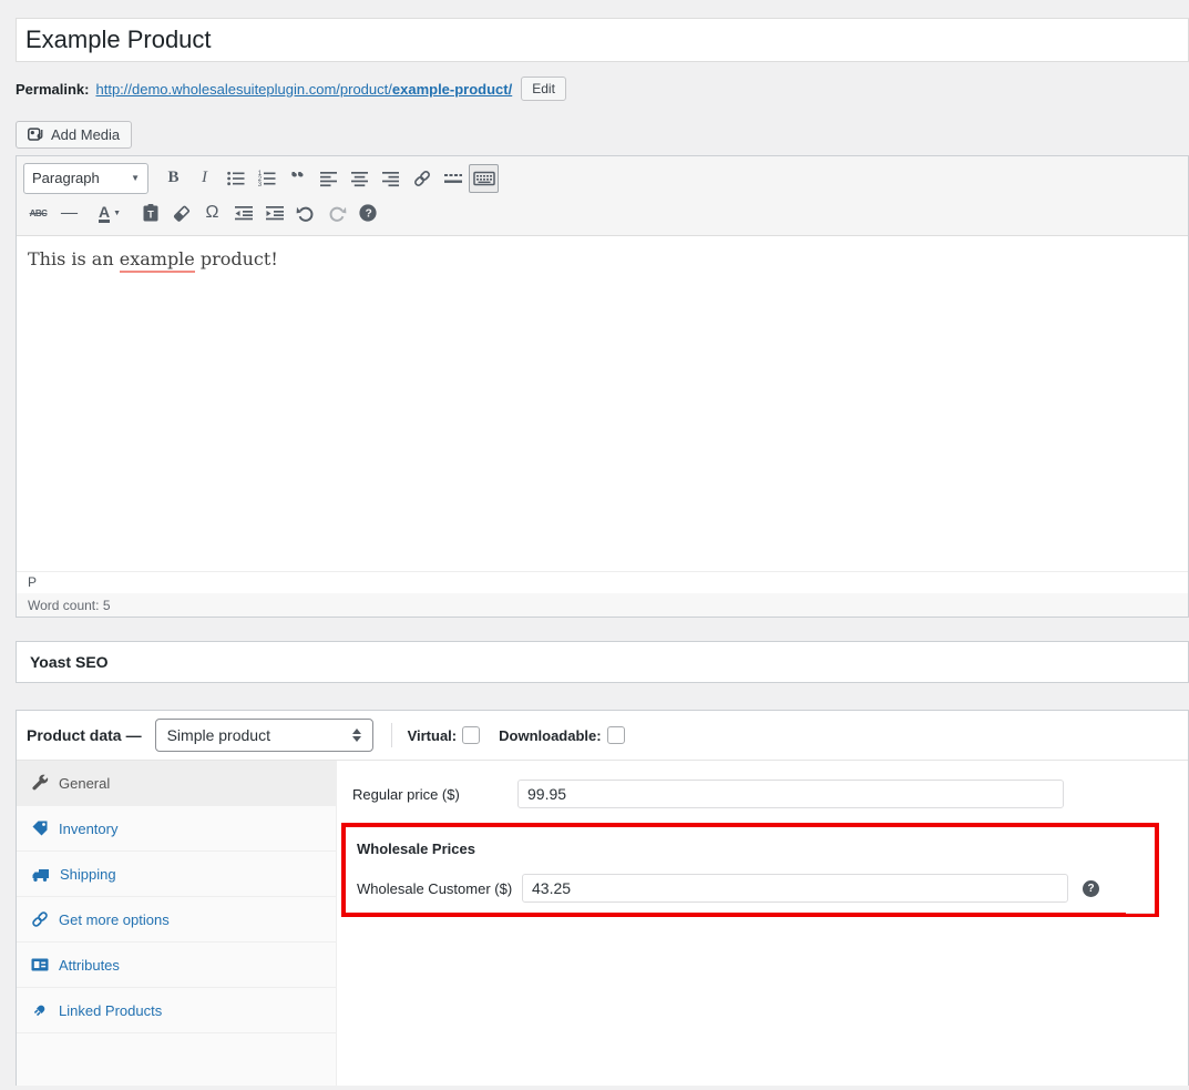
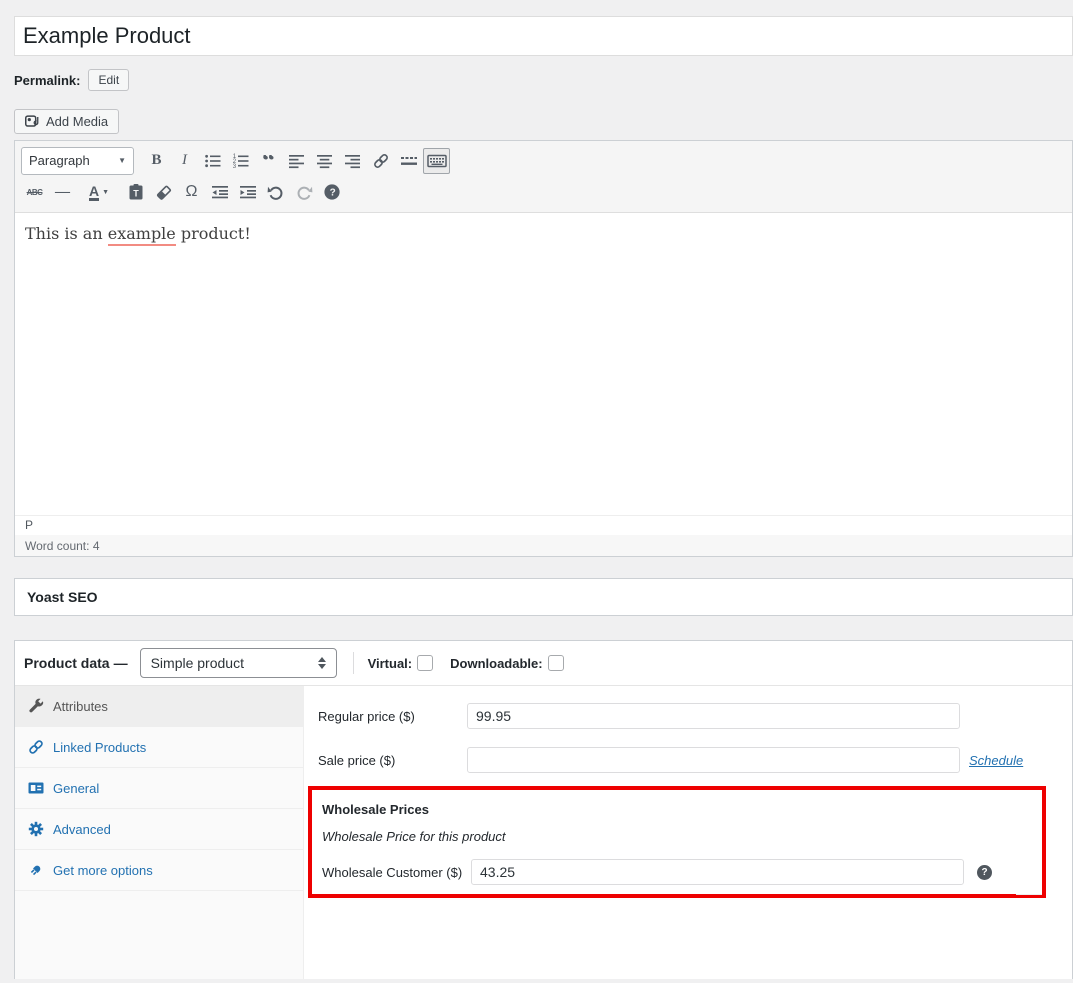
  Example Product
  Permalink:
- http://demo.wholesalesuiteplugin.com/product/example-product/
  Edit
  Add Media
  Paragraph
  ▼
  B
  I
  “
  ABC
  —
  A
  T
  Ω
  ?
  This is an example product!
  P
- Word count: 5
+ Word count: 4
  Yoast SEO
  Product data
  —
  Simple product
  Virtual:
  Downloadable:
- General
+ Attributes
- Inventory
- Shipping
- Get more options
+ Linked Products
- Attributes
+ General
+ Advanced
- Linked Products
+ Get more options
  Regular price ($)
  99.95
+ Sale price ($)
+ Schedule
  Wholesale Prices
+ Wholesale Price for this product
  Wholesale Customer ($)
  43.25
  ?
